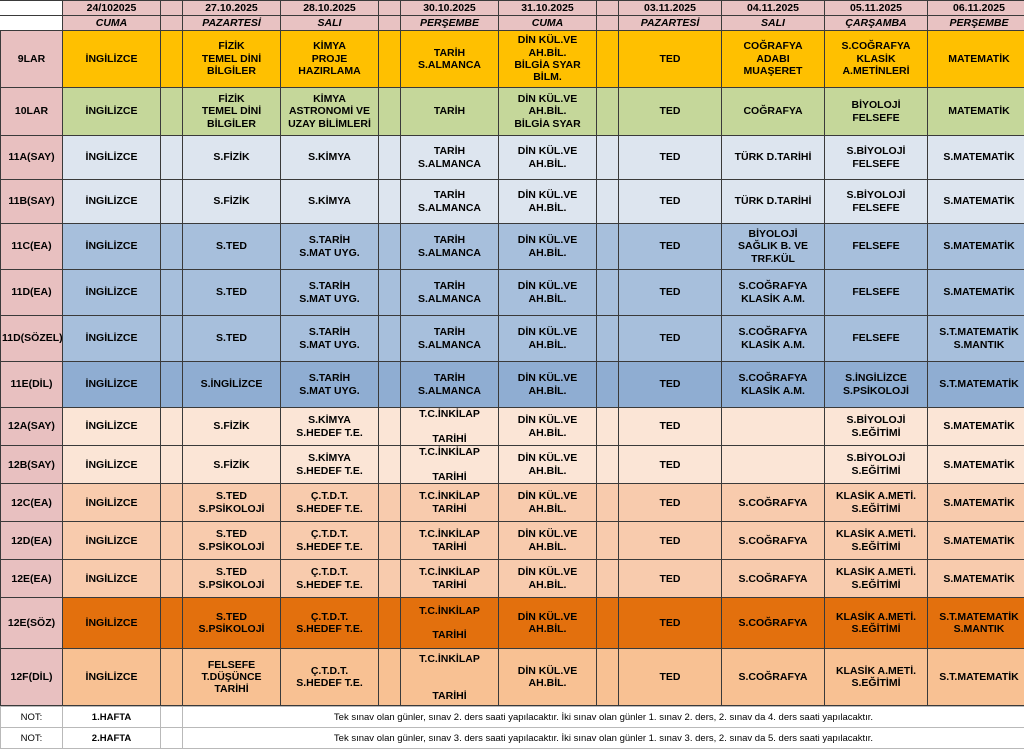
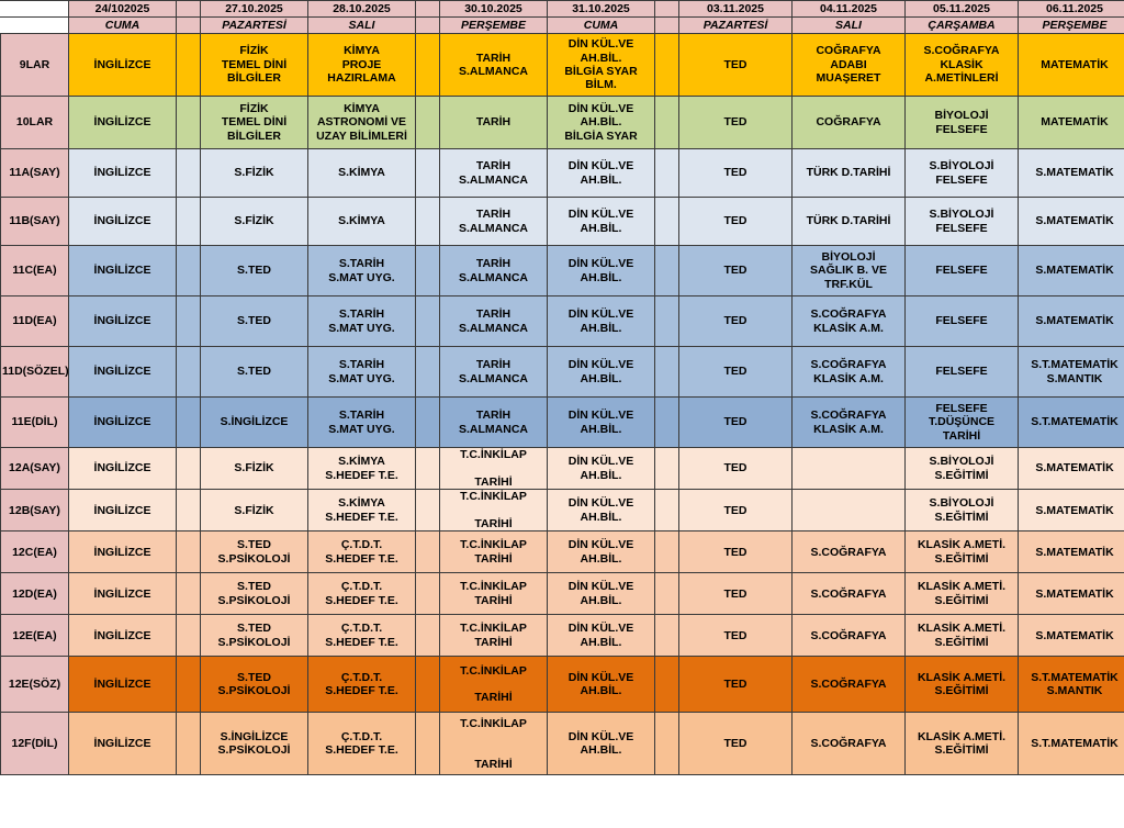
  	24/102025		27.10.2025	28.10.2025		30.10.2025	31.10.2025		03.11.2025	04.11.2025	05.11.2025	06.11.2025
  	CUMA		PAZARTESİ	SALI		PERŞEMBE	CUMA		PAZARTESİ	SALI	ÇARŞAMBA	PERŞEMBE
  9LAR	İNGİLİZCE		FİZİK TEMEL DİNİ BİLGİLER	KİMYA PROJE HAZIRLAMA		TARİH S.ALMANCA	DİN KÜL.VE AH.BİL. BİLGİA SYAR BİLM.		TED	COĞRAFYA ADABI MUAŞERET	S.COĞRAFYA KLASİK A.METİNLERİ	MATEMATİK
  10LAR	İNGİLİZCE		FİZİK TEMEL DİNİ BİLGİLER	KİMYA ASTRONOMİ VE UZAY BİLİMLERİ		TARİH	DİN KÜL.VE AH.BİL. BİLGİA SYAR		TED	COĞRAFYA	BİYOLOJİ FELSEFE	MATEMATİK
  11A(SAY)	İNGİLİZCE		S.FİZİK	S.KİMYA		TARİH S.ALMANCA	DİN KÜL.VE AH.BİL.		TED	TÜRK D.TARİHİ	S.BİYOLOJİ FELSEFE	S.MATEMATİK
  11B(SAY)	İNGİLİZCE		S.FİZİK	S.KİMYA		TARİH S.ALMANCA	DİN KÜL.VE AH.BİL.		TED	TÜRK D.TARİHİ	S.BİYOLOJİ FELSEFE	S.MATEMATİK
  11C(EA)	İNGİLİZCE		S.TED	S.TARİH S.MAT UYG.		TARİH S.ALMANCA	DİN KÜL.VE AH.BİL.		TED	BİYOLOJİ SAĞLIK B. VE TRF.KÜL	FELSEFE	S.MATEMATİK
  11D(EA)	İNGİLİZCE		S.TED	S.TARİH S.MAT UYG.		TARİH S.ALMANCA	DİN KÜL.VE AH.BİL.		TED	S.COĞRAFYA KLASİK A.M.	FELSEFE	S.MATEMATİK
  11D(SÖZEL)	İNGİLİZCE		S.TED	S.TARİH S.MAT UYG.		TARİH S.ALMANCA	DİN KÜL.VE AH.BİL.		TED	S.COĞRAFYA KLASİK A.M.	FELSEFE	S.T.MATEMATİK S.MANTIK
- 11E(DİL)	İNGİLİZCE		S.İNGİLİZCE	S.TARİH S.MAT UYG.		TARİH S.ALMANCA	DİN KÜL.VE AH.BİL.		TED	S.COĞRAFYA KLASİK A.M.	S.İNGİLİZCE S.PSİKOLOJİ	S.T.MATEMATİK
+ 11E(DİL)	İNGİLİZCE		S.İNGİLİZCE	S.TARİH S.MAT UYG.		TARİH S.ALMANCA	DİN KÜL.VE AH.BİL.		TED	S.COĞRAFYA KLASİK A.M.	FELSEFE T.DÜŞÜNCE TARİHİ	S.T.MATEMATİK
  12A(SAY)	İNGİLİZCE		S.FİZİK	S.KİMYA S.HEDEF T.E.		T.C.İNKİLAP TARİHİ	DİN KÜL.VE AH.BİL.		TED		S.BİYOLOJİ S.EĞİTİMİ	S.MATEMATİK
  12B(SAY)	İNGİLİZCE		S.FİZİK	S.KİMYA S.HEDEF T.E.		T.C.İNKİLAP TARİHİ	DİN KÜL.VE AH.BİL.		TED		S.BİYOLOJİ S.EĞİTİMİ	S.MATEMATİK
  12C(EA)	İNGİLİZCE		S.TED S.PSİKOLOJİ	Ç.T.D.T. S.HEDEF T.E.		T.C.İNKİLAP TARİHİ	DİN KÜL.VE AH.BİL.		TED	S.COĞRAFYA	KLASİK A.METİ. S.EĞİTİMİ	S.MATEMATİK
  12D(EA)	İNGİLİZCE		S.TED S.PSİKOLOJİ	Ç.T.D.T. S.HEDEF T.E.		T.C.İNKİLAP TARİHİ	DİN KÜL.VE AH.BİL.		TED	S.COĞRAFYA	KLASİK A.METİ. S.EĞİTİMİ	S.MATEMATİK
  12E(EA)	İNGİLİZCE		S.TED S.PSİKOLOJİ	Ç.T.D.T. S.HEDEF T.E.		T.C.İNKİLAP TARİHİ	DİN KÜL.VE AH.BİL.		TED	S.COĞRAFYA	KLASİK A.METİ. S.EĞİTİMİ	S.MATEMATİK
  12E(SÖZ)	İNGİLİZCE		S.TED S.PSİKOLOJİ	Ç.T.D.T. S.HEDEF T.E.		T.C.İNKİLAP TARİHİ	DİN KÜL.VE AH.BİL.		TED	S.COĞRAFYA	KLASİK A.METİ. S.EĞİTİMİ	S.T.MATEMATİK S.MANTIK
- 12F(DİL)	İNGİLİZCE		FELSEFE T.DÜŞÜNCE TARİHİ	Ç.T.D.T. S.HEDEF T.E.		T.C.İNKİLAP TARİHİ	DİN KÜL.VE AH.BİL.		TED	S.COĞRAFYA	KLASİK A.METİ. S.EĞİTİMİ	S.T.MATEMATİK
+ 12F(DİL)	İNGİLİZCE		S.İNGİLİZCE S.PSİKOLOJİ	Ç.T.D.T. S.HEDEF T.E.		T.C.İNKİLAP TARİHİ	DİN KÜL.VE AH.BİL.		TED	S.COĞRAFYA	KLASİK A.METİ. S.EĞİTİMİ	S.T.MATEMATİK
- NOT:	1.HAFTA		Tek sınav olan günler, sınav 2. ders saati yapılacaktır. İki sınav olan günler 1. sınav 2. ders, 2. sınav da 4. ders saati yapılacaktır.
- NOT:	2.HAFTA		Tek sınav olan günler, sınav 3. ders saati yapılacaktır. İki sınav olan günler 1. sınav 3. ders, 2. sınav da 5. ders saati yapılacaktır.
